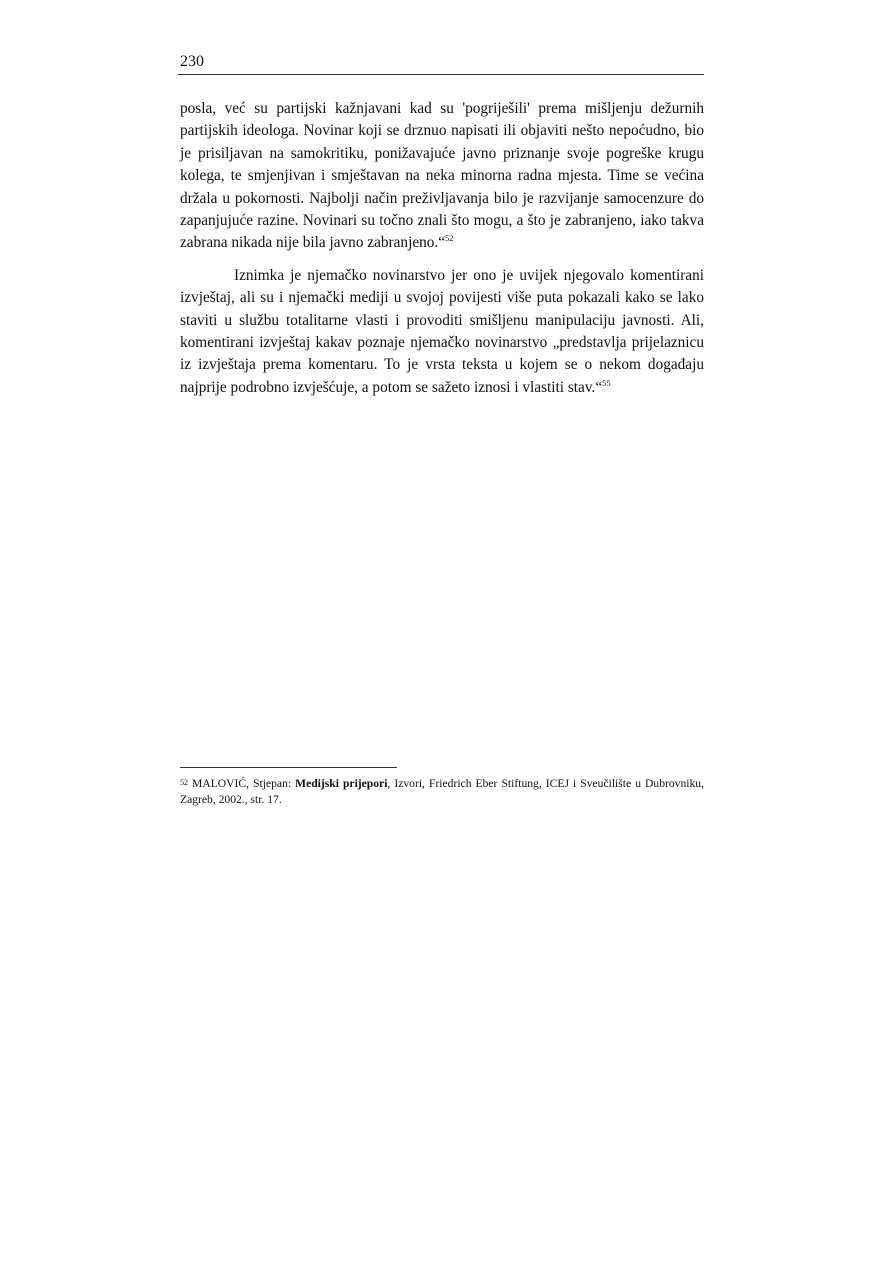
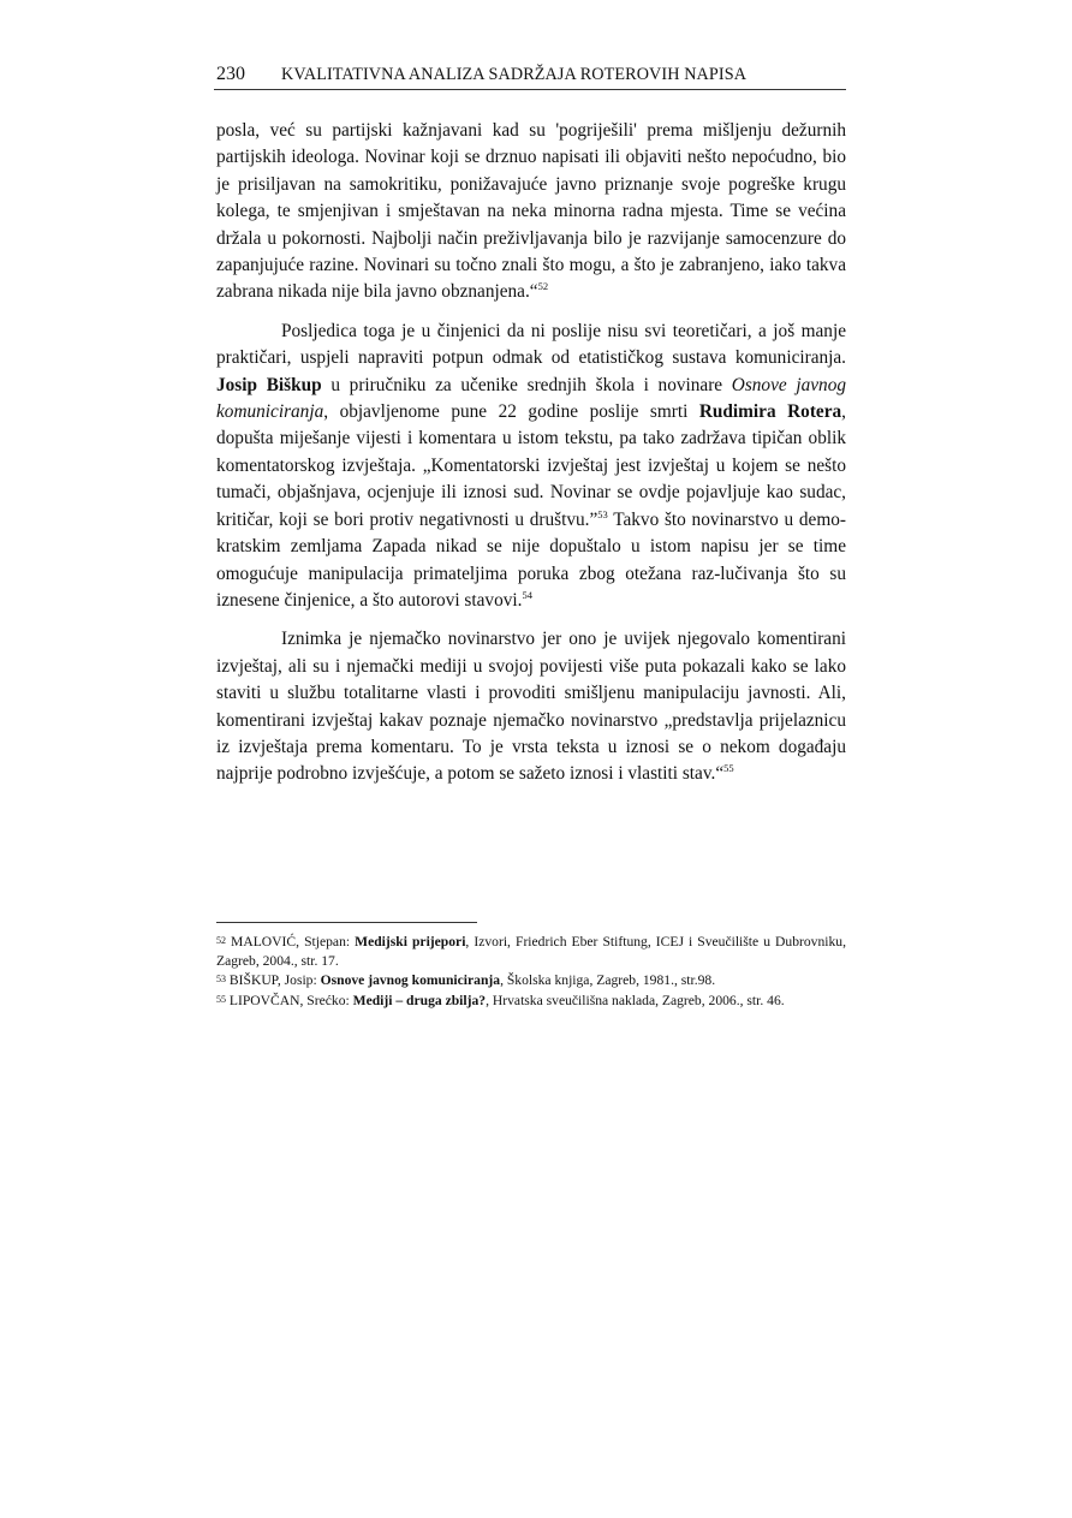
  230
+ KVALITATIVNA ANALIZA SADRŽAJA ROTEROVIH NAPISA
- posla, već su partijski kažnjavani kad su 'pogriješili' prema mišljenju dežurnih partijskih ideologa. Novinar koji se drznuo napisati ili objaviti nešto nepoćudno, bio je prisiljavan na samokritiku, ponižavajuće javno priznanje svoje pogreške krugu kolega, te smjenjivan i smještavan na neka minorna radna mjesta. Time se većina držala u pokornosti. Najbolji način preživljavanja bilo je razvijanje samocenzure do zapanjujuće razine. Novinari su točno znali što mogu, a što je zabranjeno, iako takva zabrana nikada nije bila javno zabranjeno.“52
+ posla, već su partijski kažnjavani kad su 'pogriješili' prema mišljenju dežurnih partijskih ideologa. Novinar koji se drznuo napisati ili objaviti nešto nepoćudno, bio je prisiljavan na samokritiku, ponižavajuće javno priznanje svoje pogreške krugu kolega, te smjenjivan i smještavan na neka minorna radna mjesta. Time se većina držala u pokornosti. Najbolji način preživljavanja bilo je razvijanje samocenzure do zapanjujuće razine. Novinari su točno znali što mogu, a što je zabranjeno, iako takva zabrana nikada nije bila javno obznanjena.“52
+ Posljedica toga je u činjenici da ni poslije nisu svi teoretičari, a još manje praktičari, uspjeli napraviti potpun odmak od etatističkog sustava komuniciranja. Josip Biškup u priručniku za učenike srednjih škola i novinare Osnove javnog komuniciranja, objavljenome pune 22 godine poslije smrti Rudimira Rotera, dopušta miješanje vijesti i komentara u istom tekstu, pa tako zadržava tipičan oblik komentatorskog izvještaja. „Komentatorski izvještaj jest izvještaj u kojem se nešto tumači, objašnjava, ocjenjuje ili iznosi sud. Novinar se ovdje pojavljuje kao sudac, kritičar, koji se bori protiv negativnosti u društvu.”53 Takvo što novinarstvo u demo-kratskim zemljama Zapada nikad se nije dopuštalo u istom napisu jer se time omogućuje manipulacija primateljima poruka zbog otežana raz-lučivanja što su iznesene činjenice, a što autorovi stavovi.54
- Iznimka je njemačko novinarstvo jer ono je uvijek njegovalo komentirani izvještaj, ali su i njemački mediji u svojoj povijesti više puta pokazali kako se lako staviti u službu totalitarne vlasti i provoditi smišljenu manipulaciju javnosti. Ali, komentirani izvještaj kakav poznaje njemačko novinarstvo „predstavlja prijelaznicu iz izvještaja prema komentaru. To je vrsta teksta u kojem se o nekom događaju najprije podrobno izvješćuje, a potom se sažeto iznosi i vlastiti stav.“55
+ Iznimka je njemačko novinarstvo jer ono je uvijek njegovalo komentirani izvještaj, ali su i njemački mediji u svojoj povijesti više puta pokazali kako se lako staviti u službu totalitarne vlasti i provoditi smišljenu manipulaciju javnosti. Ali, komentirani izvještaj kakav poznaje njemačko novinarstvo „predstavlja prijelaznicu iz izvještaja prema komentaru. To je vrsta teksta u iznosi se o nekom događaju najprije podrobno izvješćuje, a potom se sažeto iznosi i vlastiti stav.“55
- 52 MALOVIĆ, Stjepan: Medijski prijepori, Izvori, Friedrich Eber Stiftung, ICEJ i Sveučilište u Dubrovniku, Zagreb, 2002., str. 17.
+ 52 MALOVIĆ, Stjepan: Medijski prijepori, Izvori, Friedrich Eber Stiftung, ICEJ i Sveučilište u Dubrovniku, Zagreb, 2004., str. 17.
+ 53 BIŠKUP, Josip: Osnove javnog komuniciranja, Školska knjiga, Zagreb, 1981., str.98.
+ 55 LIPOVČAN, Srećko: Mediji – druga zbilja?, Hrvatska sveučilišna naklada, Zagreb, 2006., str. 46.
